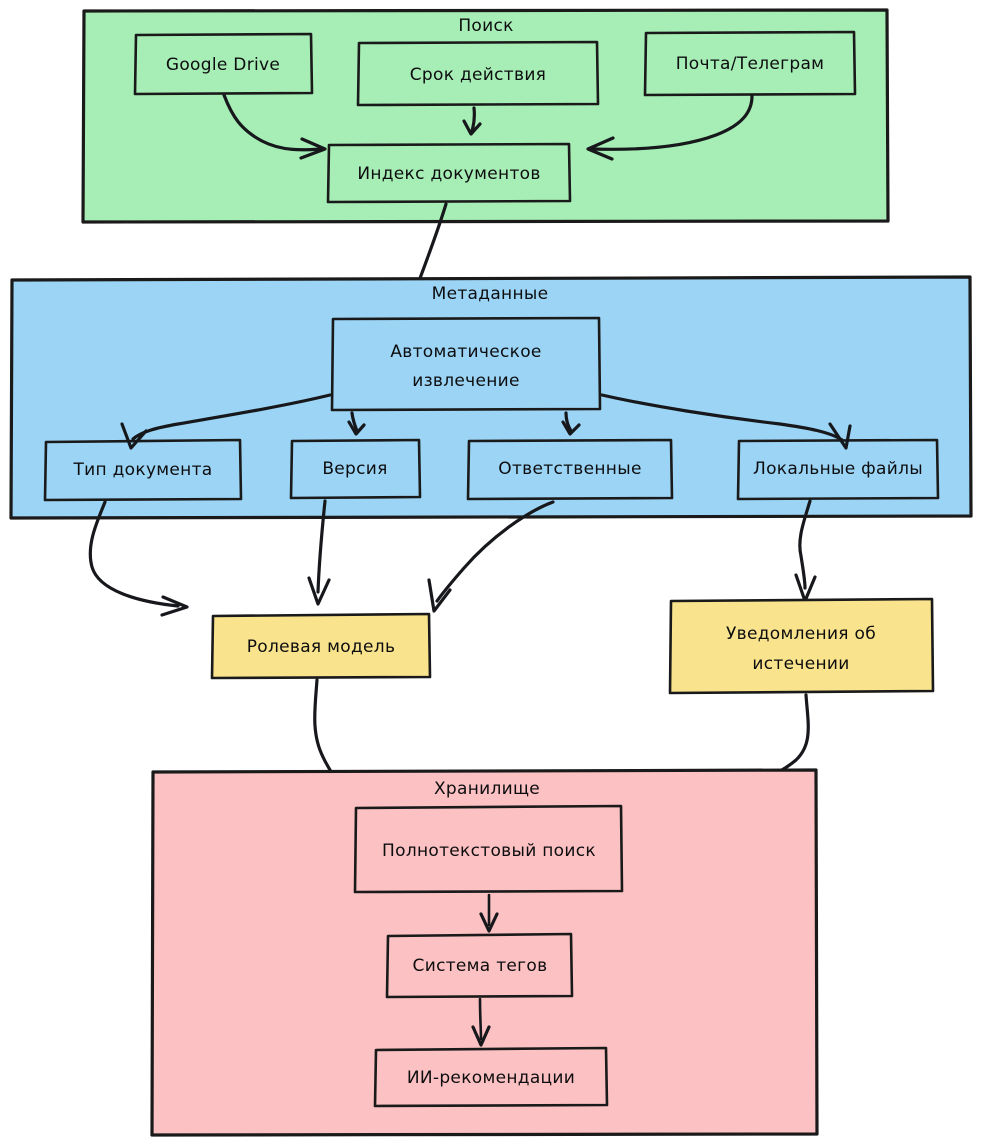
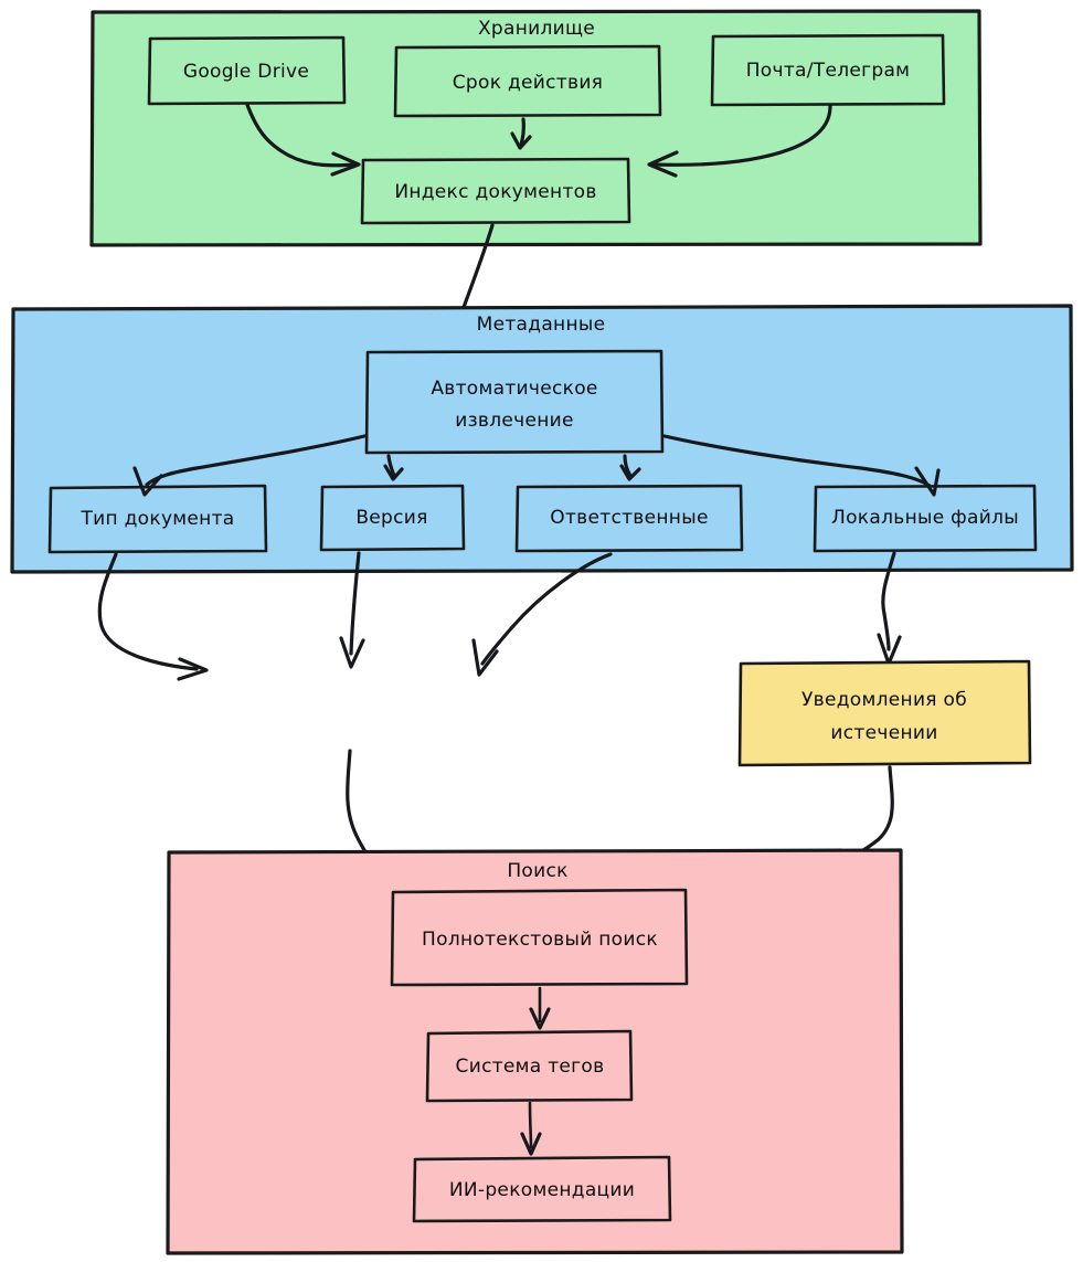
- Поиск
+ Хранилище
  Google Drive
  Срок действия
  Почта/Телеграм
  Индекс документов
  Метаданные
  Автоматическое
  извлечение
  Тип документа
  Версия
  Ответственные
  Локальные файлы
- Ролевая модель
  Уведомления об
  истечении
- Хранилище
+ Поиск
  Полнотекстовый поиск
  Система тегов
  ИИ-рекомендации
